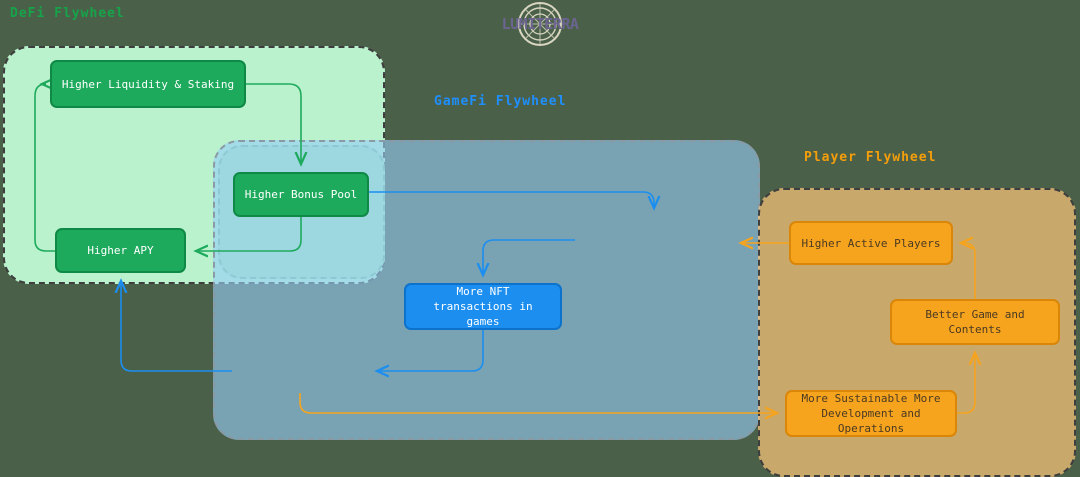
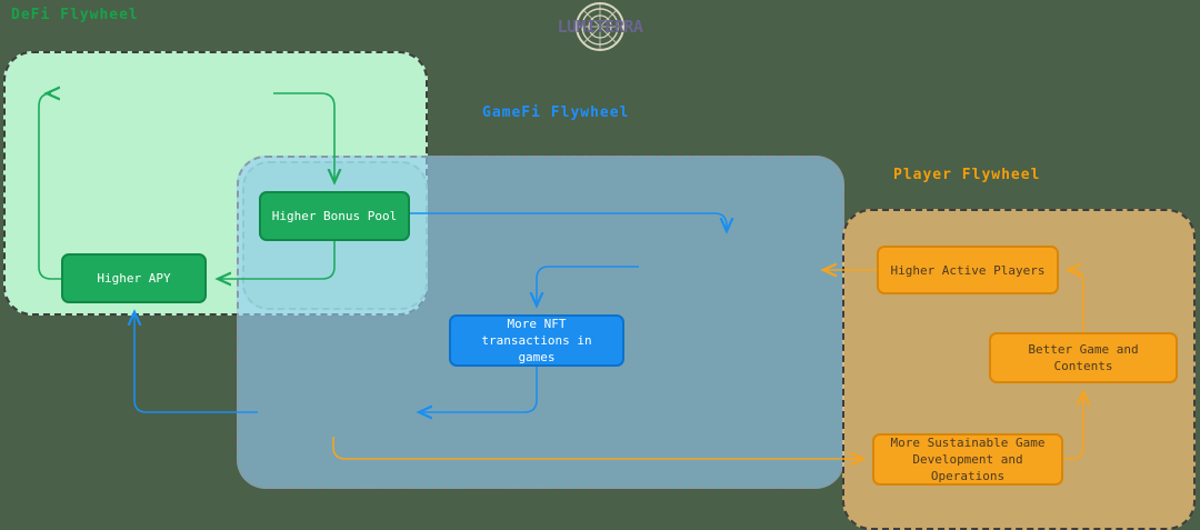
  DeFi Flywheel
  GameFi Flywheel
  Player Flywheel
  LUMITERRA
- Higher Liquidity & Staking
  Higher Bonus Pool
  Higher APY
  More NFT transactions in games
  Higher Active Players
  Better Game and Contents
- More Sustainable More Development and Operations
+ More Sustainable Game Development and Operations
